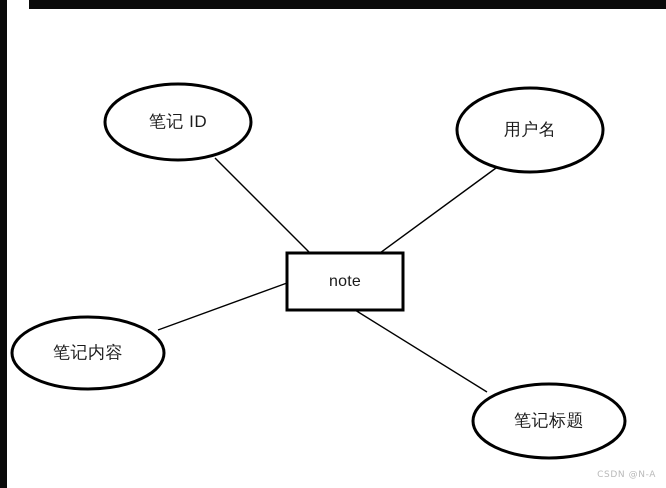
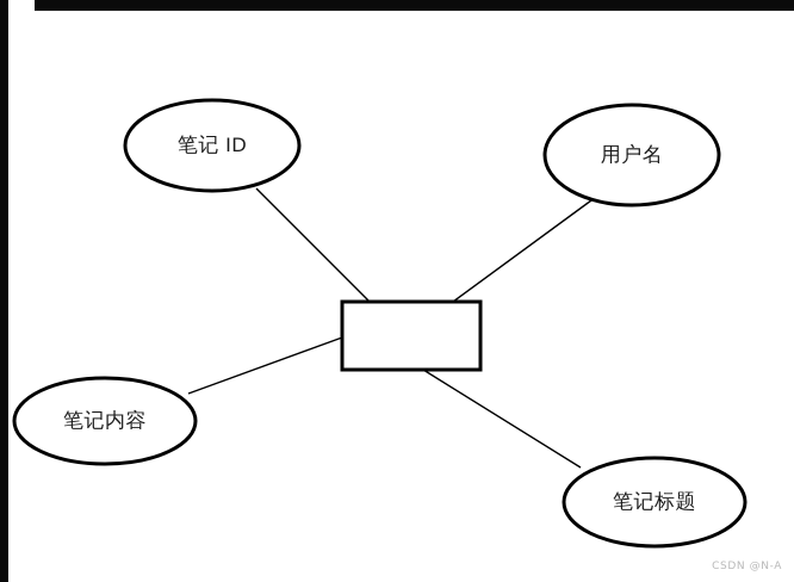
- note
  笔记 ID
  用户名
  笔记内容
  笔记标题
  CSDN @N-A
